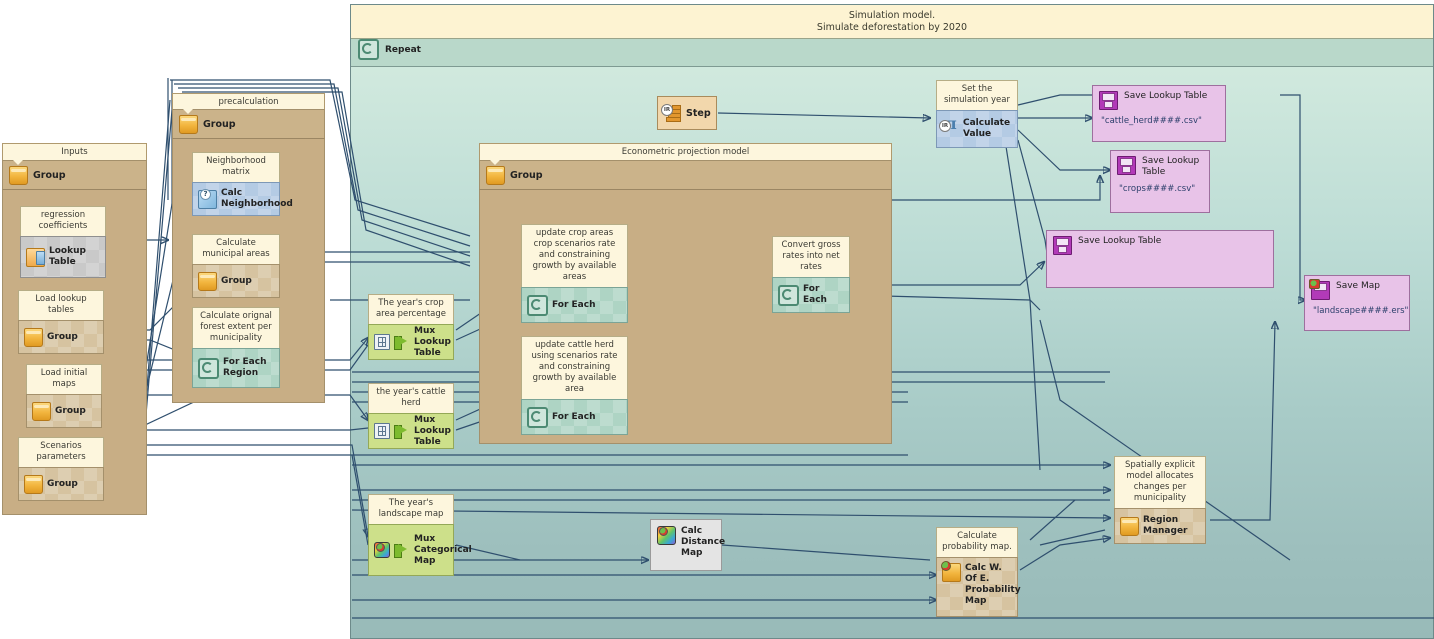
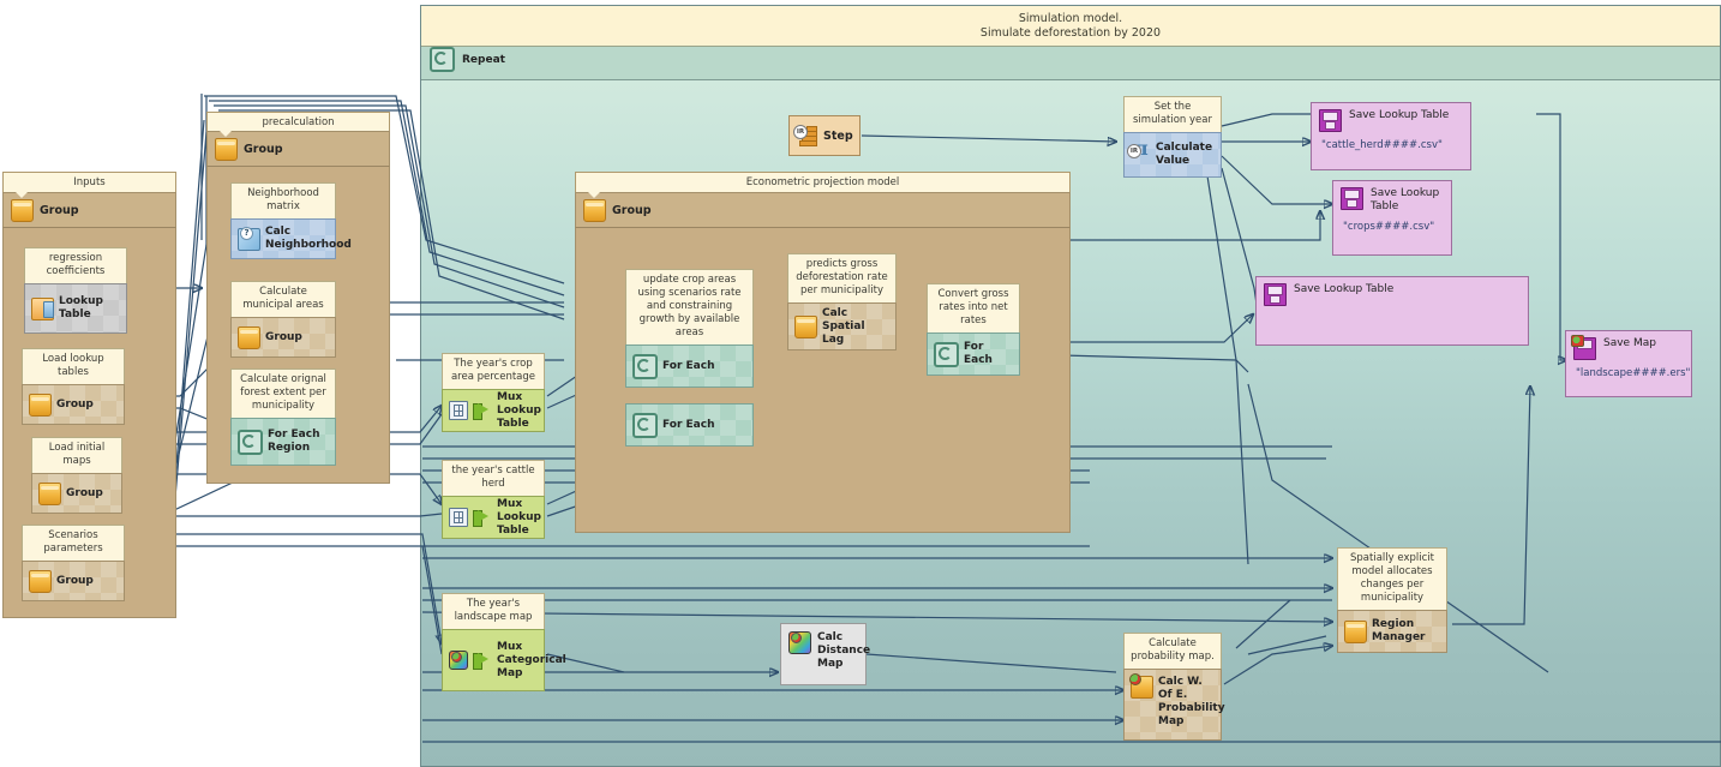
  Simulation model.
  Simulate deforestation by 2020
  Repeat
  Inputs
  Group
  regression coefficients
  Lookup
  Table
  Load lookup tables
  Group
  Load initial maps
  Group
  Scenarios parameters
  Group
  precalculation
  Group
  Neighborhood matrix
  Calc
  Neighborhood
  Calculate municipal areas
  Group
  Calculate orignal forest extent per municipality
  For Each
  Region
  Econometric projection model
  Group
- update crop areas crop scenarios rate and constraining growth by available areas
+ update crop areas using scenarios rate and constraining growth by available areas
  For Each
- update cattle herd using scenarios rate and constraining growth by available area
  For Each
+ predicts gross deforestation rate per municipality
+ Calc Spatial
+ Lag
  Convert gross rates into net rates
  For Each
  The year's crop area percentage
  Mux Lookup
  Table
  the year's cattle herd
  Mux Lookup
  Table
  The year's landscape map
  Mux
  Categorical
  Map
  Step
  Set the simulation year
  Calculate
  Value
  Save Lookup Table
  "cattle_herd####.csv"
  Save Lookup
  Table
  "crops####.csv"
  Save Lookup Table
  Save Map
  "landscape####.ers"
  Calc
  Distance
  Map
  Calculate probability map.
  Calc W.
  Of E.
  Probability
  Map
  Spatially explicit model allocates changes per municipality
  Region
  Manager
